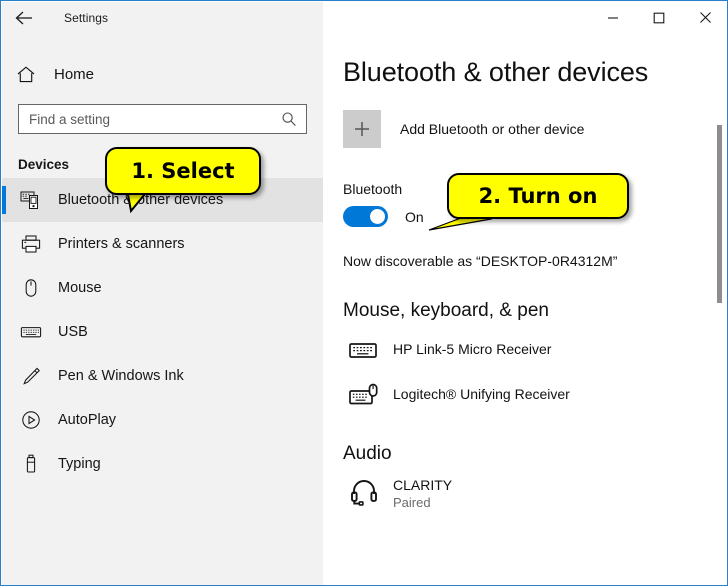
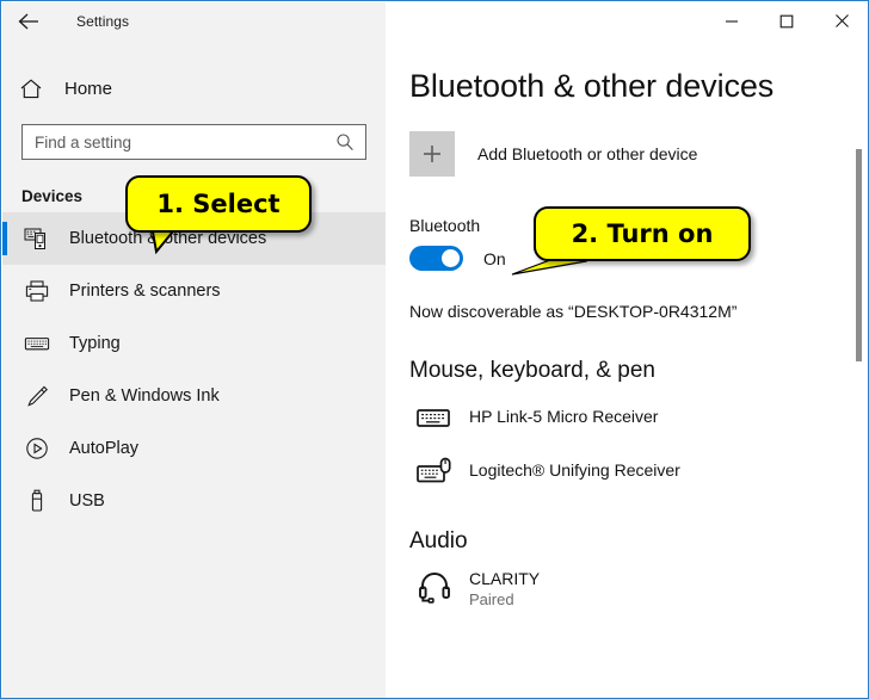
  Settings
  Home
  Find a setting
  Devices
  Bluetoothther devices
  Printers & scanners
- Mouse
- USB
+ Typing
  Pen & Windows Ink
  AutoPlay
- Typing
+ USB
  Bluetooth & other devices
  Add Bluetooth or other device
  Bluetooth
  On
  Now discoverable as “DESKTOP-0R4312M”
  Mouse, keyboard, & pen
  HP Link-5 Micro Receiver
  Logitech® Unifying Receiver
  Audio
  CLARITY
  Paired
  1. Select
  2. Turn on
